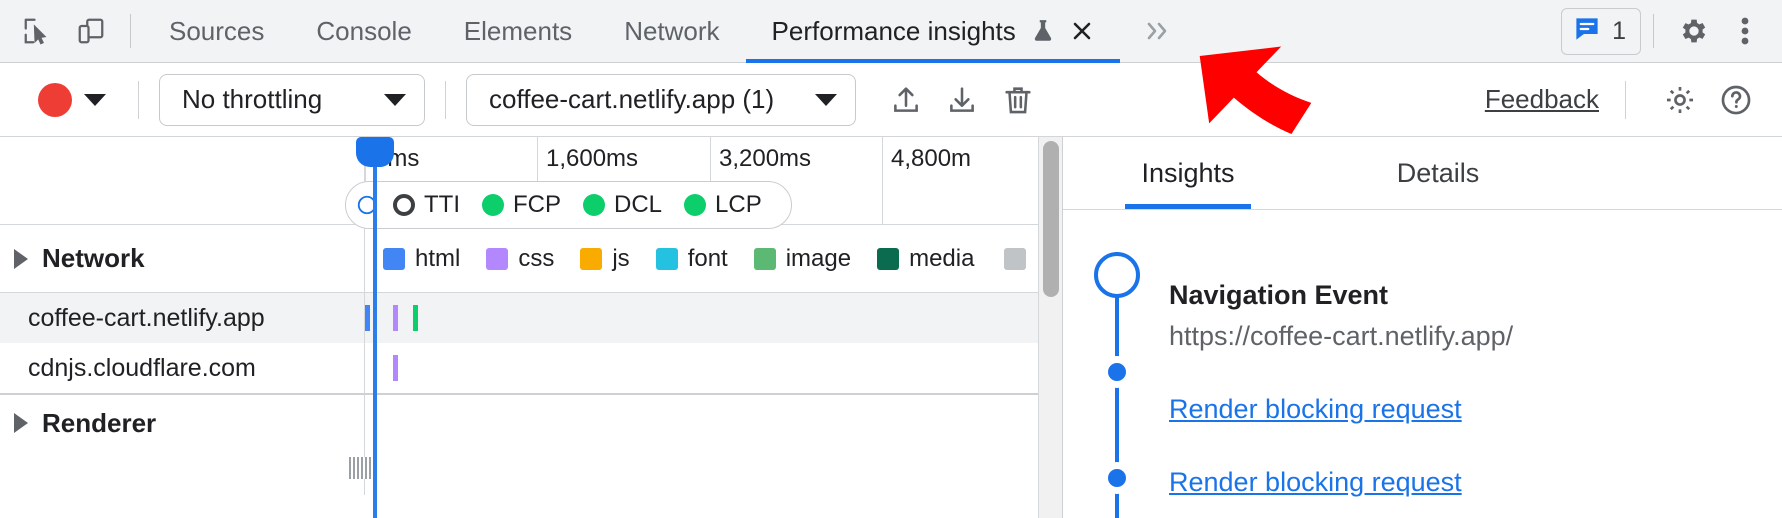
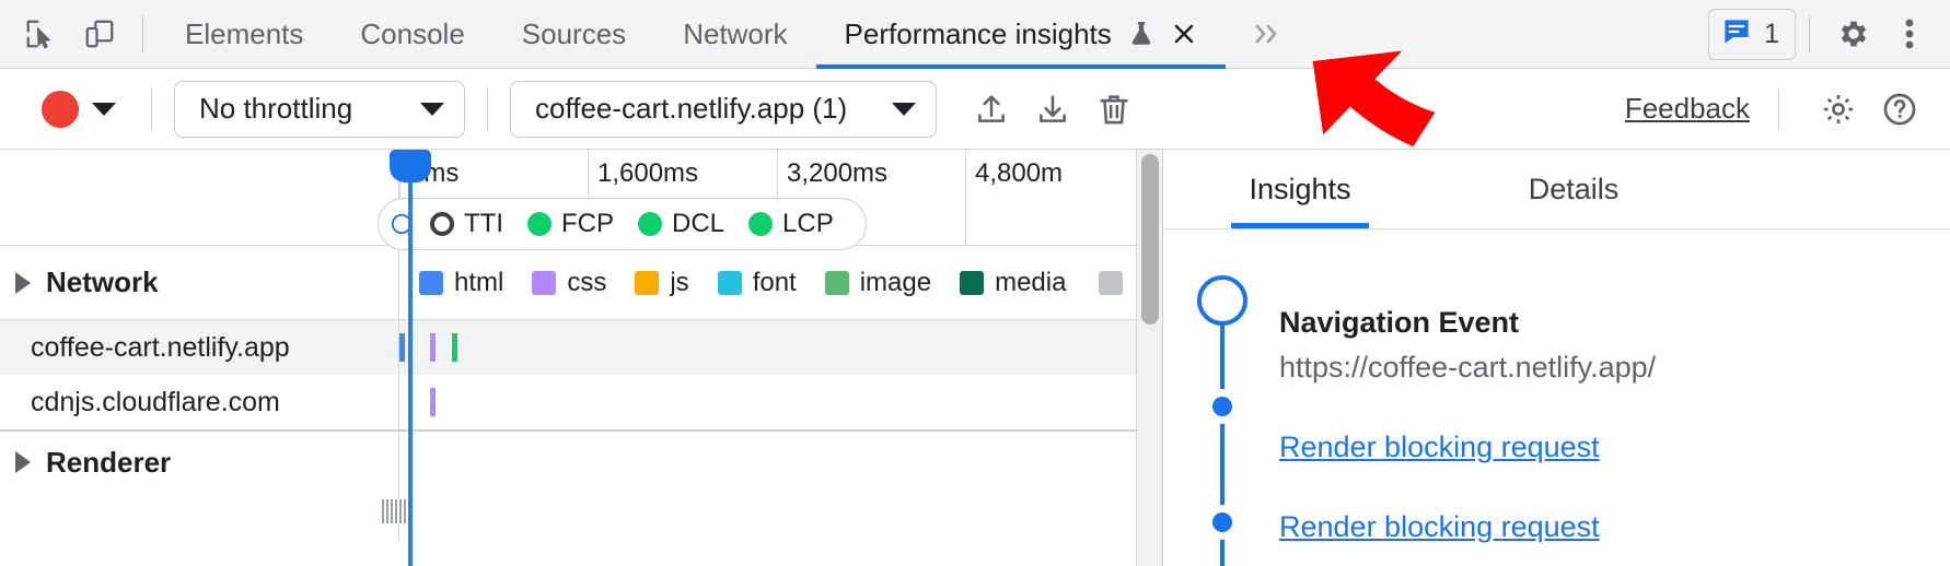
- Sources
+ Elements
  Console
- Elements
+ Sources
  Network
  Performance insights
  1
  No throttling
  coffee-cart.netlify.app (1)
  Feedback
  1,600ms
  3,200ms
  4,800m
  TTI
  FCP
  DCL
  LCP
  Network
  html
  css
  js
  font
  image
  media
  coffee-cart.netlify.app
  cdnjs.cloudflare.com
  Renderer
  Insights
  Details
  Navigation Event
  https://coffee-cart.netlify.app/
  Render blocking request
  Render blocking request
